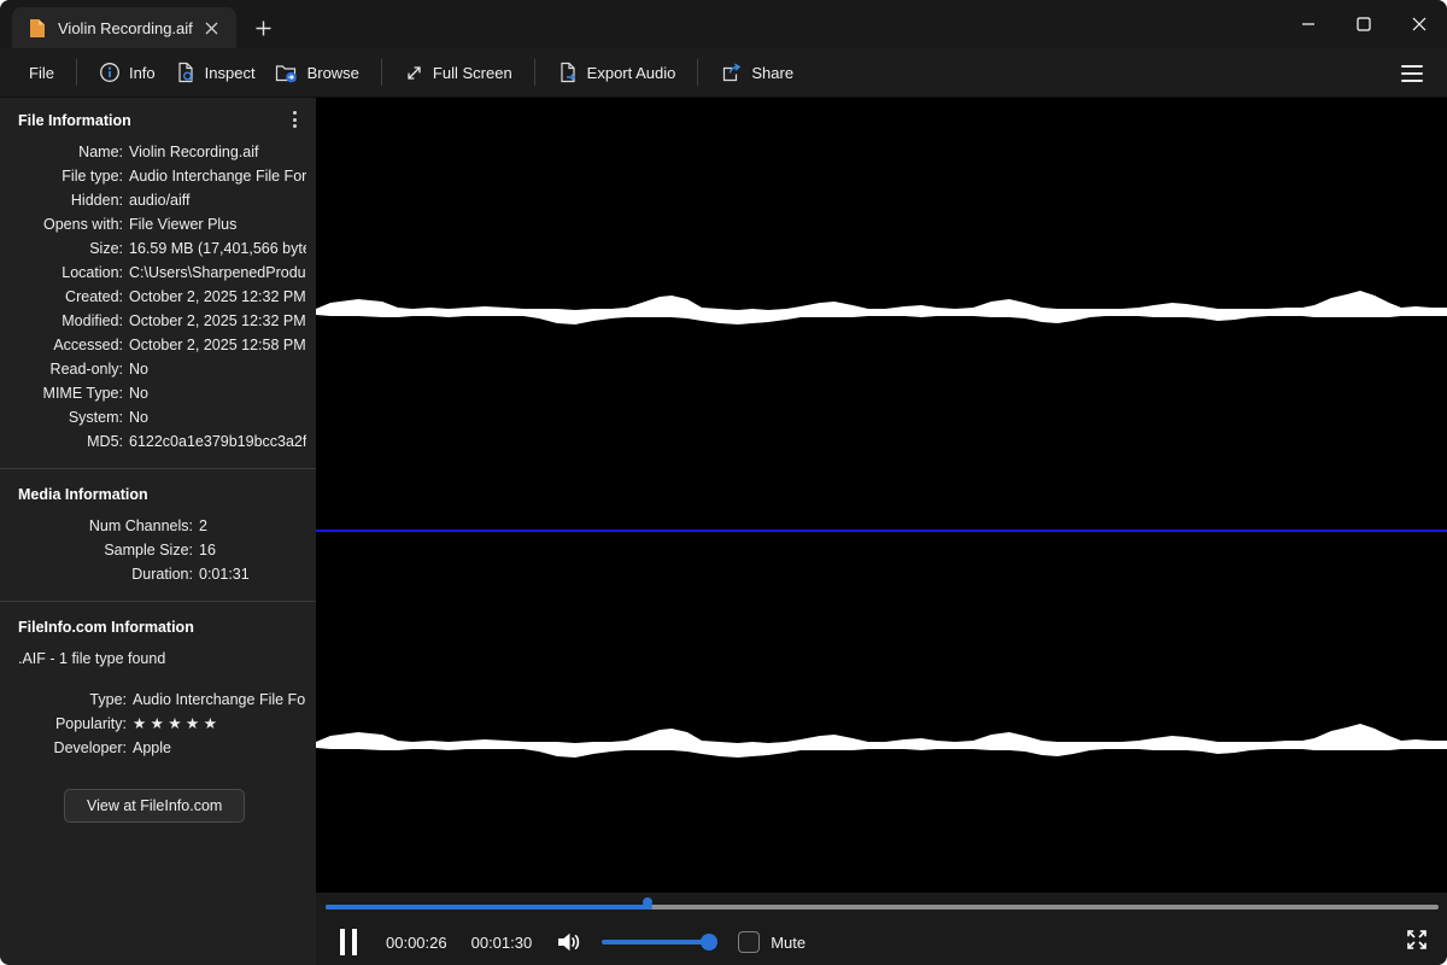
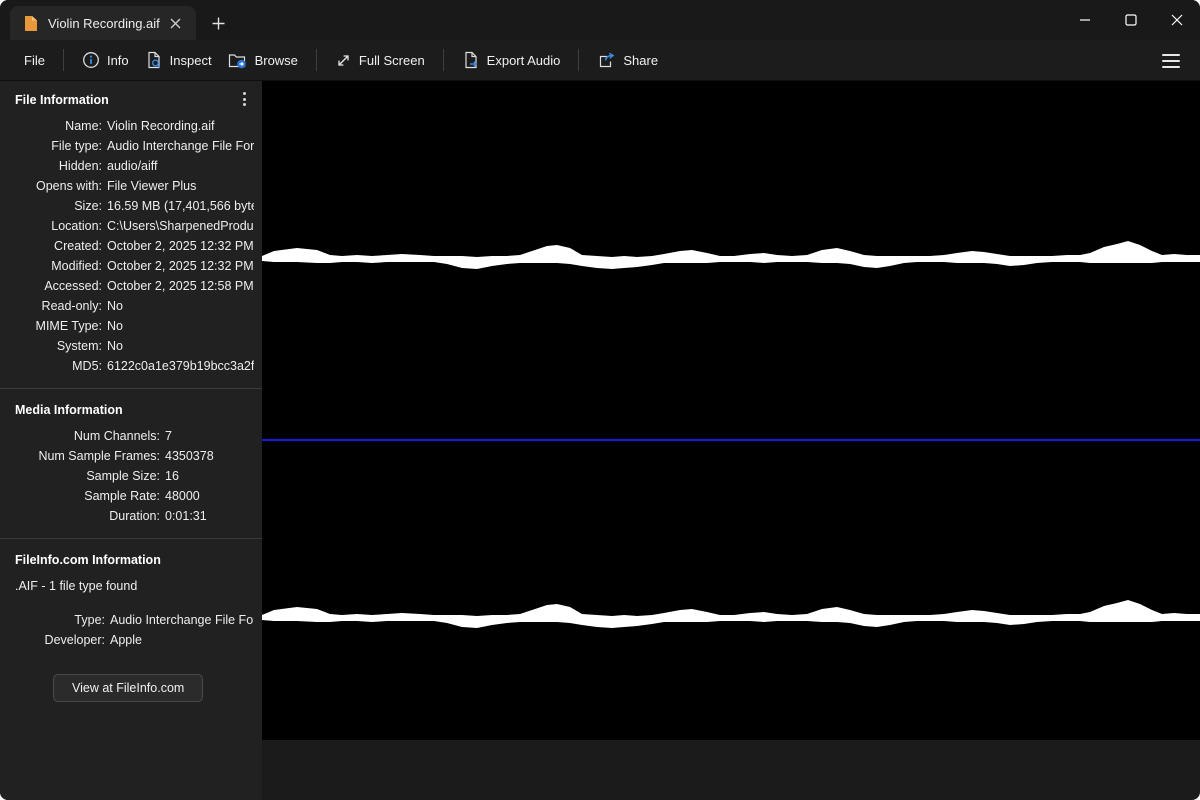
  Violin Recording.aif
  File
  Info
  Inspect
  Browse
  Full Screen
  Export Audio
  Share
  File Information
  Name:
  Violin Recording.aif
  File type:
  Audio Interchange File For
  Hidden:
  audio/aiff
  Opens with:
  File Viewer Plus
  Size:
  16.59 MB (17,401,566 byt
  Location:
  C:\Users\SharpenedProdu
  Created:
  October 2, 2025 12:32 PM
  Modified:
  October 2, 2025 12:32 PM
  Accessed:
  October 2, 2025 12:58 PM
  Read-only:
  No
  MIME Type:
  No
  System:
  No
  MD5:
  6122c0a1e379b19bcc3a2f
  Media Information
  Num Channels:
- 2
+ 7
+ Num Sample Frames:
+ 4350378
  Sample Size:
  16
+ Sample Rate:
+ 48000
  Duration:
  0:01:31
  FileInfo.com Information
  .AIF - 1 file type found
  Type:
  Audio Interchange File Fo
- Popularity:
- ★ ★ ★ ★ ★
  Developer:
  Apple
  View at FileInfo.com
- 00:00:26
- 00:01:30
- Mute
